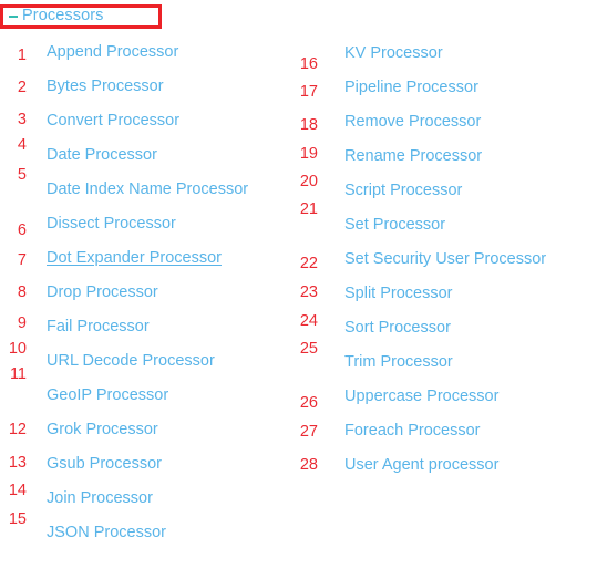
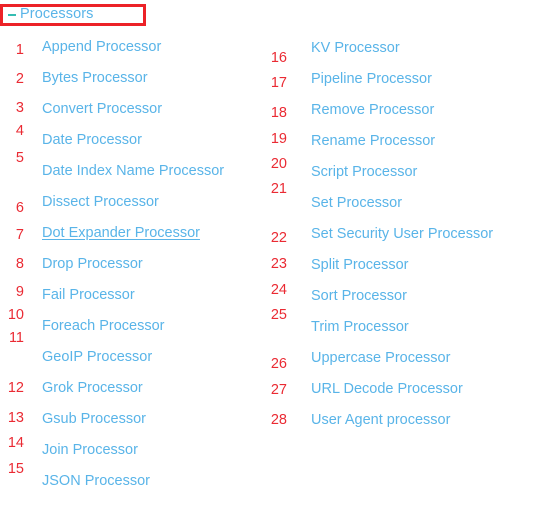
  Processors
  1
  Append Processor
  2
  Bytes Processor
  3
  Convert Processor
  4
  Date Processor
  5
  Date Index Name Processor
  6
  Dissect Processor
  7
  Dot Expander Processor
  8
  Drop Processor
  9
  Fail Processor
  10
- URL Decode Processor
+ Foreach Processor
  11
  GeoIP Processor
  12
  Grok Processor
  13
  Gsub Processor
  14
  Join Processor
  15
  JSON Processor
  16
  KV Processor
  17
  Pipeline Processor
  18
  Remove Processor
  19
  Rename Processor
  20
  Script Processor
  21
  Set Processor
  22
  Set Security User Processor
  23
  Split Processor
  24
  Sort Processor
  25
  Trim Processor
  26
  Uppercase Processor
  27
- Foreach Processor
+ URL Decode Processor
  28
  User Agent processor
